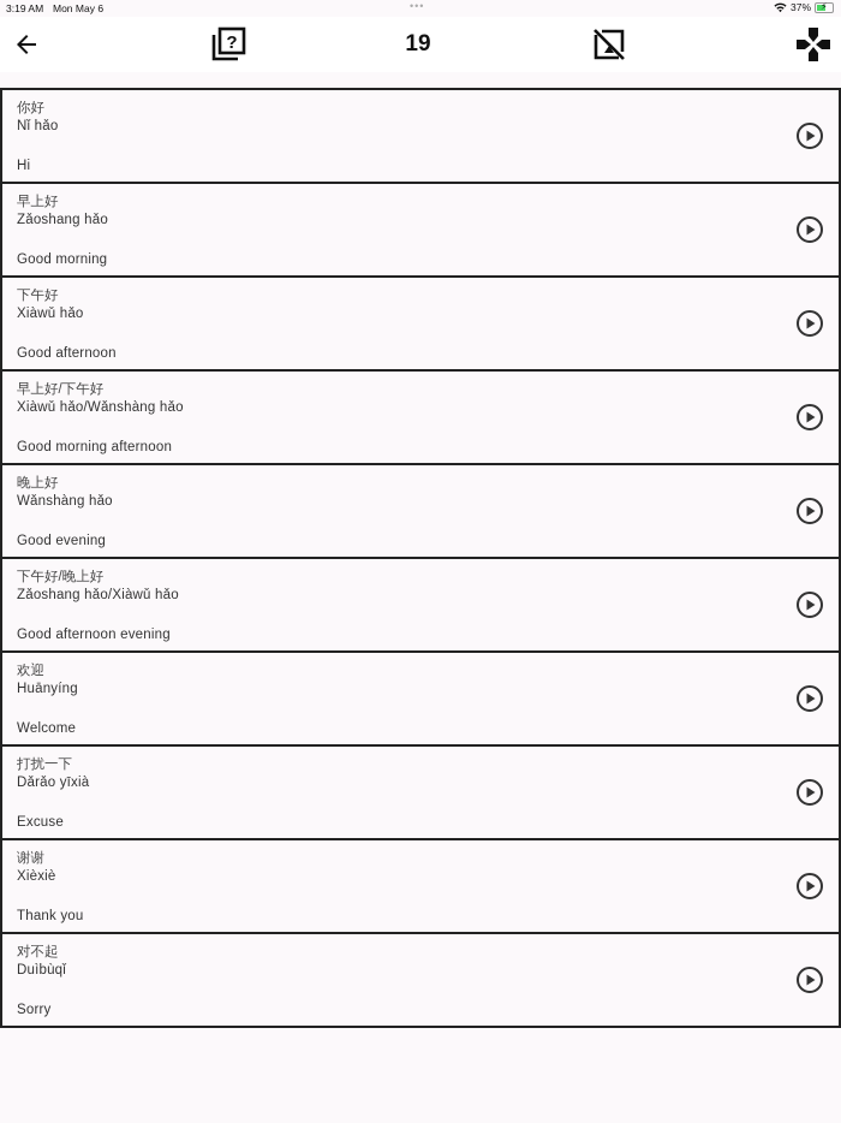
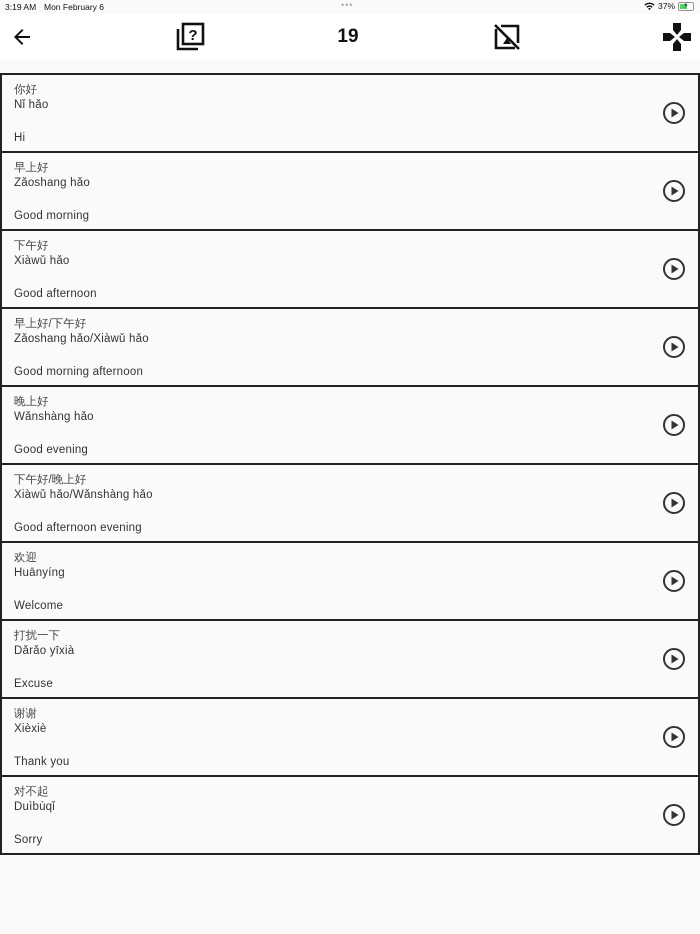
  3:19 AM
- Mon May 6
+ Mon February 6
  •••
  37%
  ⚡
  ?
  19
  你好
  Nǐ hǎo
  Hi
  早上好
  Zǎoshang hǎo
  Good morning
  下午好
  Xiàwǔ hǎo
  Good afternoon
  早上好/下午好
- Xiàwǔ hǎo/Wǎnshàng hǎo
+ Zǎoshang hǎo/Xiàwǔ hǎo
  Good morning afternoon
  晚上好
  Wǎnshàng hǎo
  Good evening
  下午好/晚上好
- Zǎoshang hǎo/Xiàwǔ hǎo
+ Xiàwǔ hǎo/Wǎnshàng hǎo
  Good afternoon evening
  欢迎
  Huānyíng
  Welcome
  打扰一下
  Dǎrǎo yīxià
  Excuse
  谢谢
  Xièxiè
  Thank you
  对不起
  Duìbùqǐ
  Sorry
